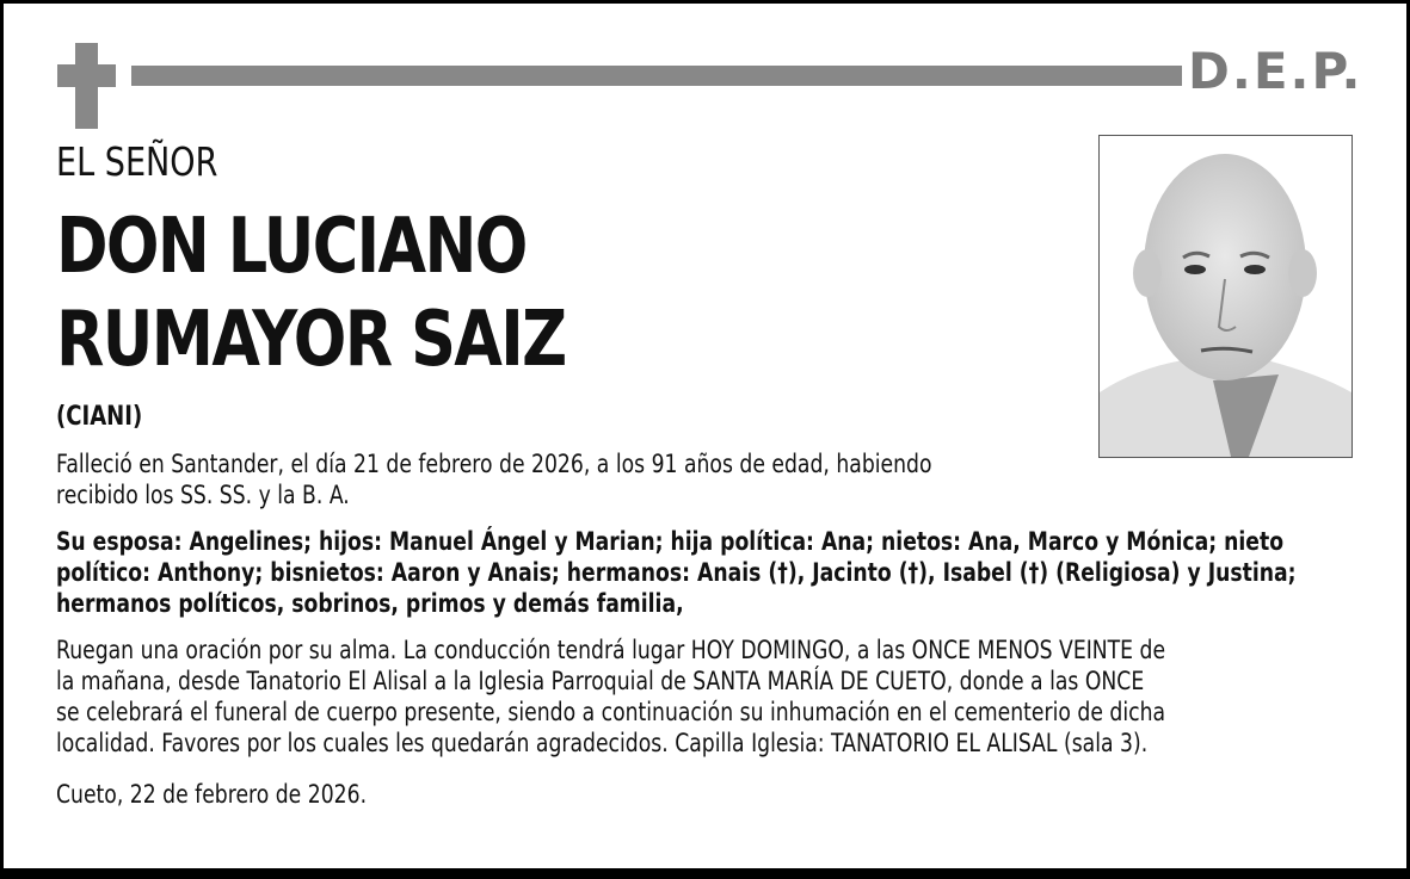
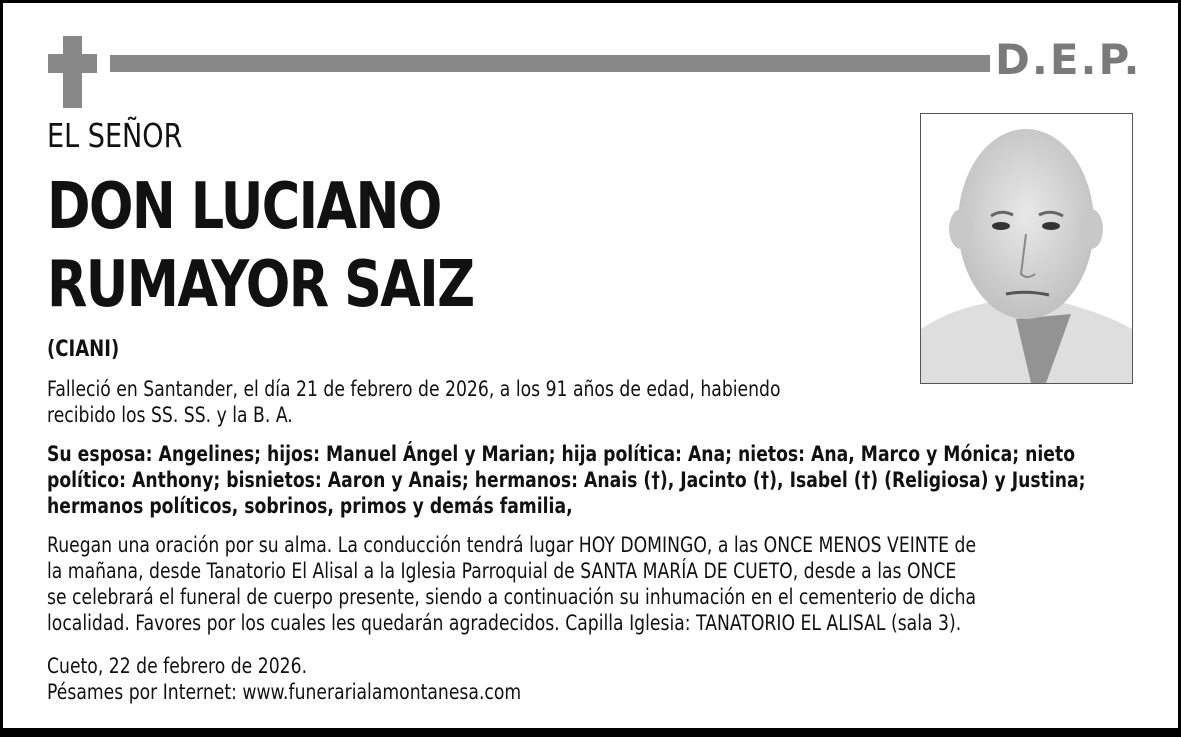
  D.E.P.
  EL SEÑOR
  DON LUCIANO
  RUMAYOR SAIZ
  (CIANI)
  Falleció en Santander, el día 21 de febrero de 2026, a los 91 años de edad, habiendo
  recibido los SS. SS. y la B. A.
  Su esposa: Angelines; hijos: Manuel Ángel y Marian; hija política: Ana; nietos: Ana, Marco y Mónica; nieto
  político: Anthony; bisnietos: Aaron y Anais; hermanos: Anais (†), Jacinto (†), Isabel (†) (Religiosa) y Justina;
  hermanos políticos, sobrinos, primos y demás familia,
  Ruegan una oración por su alma. La conducción tendrá lugar HOY DOMINGO, a las ONCE MENOS VEINTE de
- la mañana, desde Tanatorio El Alisal a la Iglesia Parroquial de SANTA MARÍA DE CUETO, donde a las ONCE
+ la mañana, desde Tanatorio El Alisal a la Iglesia Parroquial de SANTA MARÍA DE CUETO, desde a las ONCE
  se celebrará el funeral de cuerpo presente, siendo a continuación su inhumación en el cementerio de dicha
  localidad. Favores por los cuales les quedarán agradecidos. Capilla Iglesia: TANATORIO EL ALISAL (sala 3).
  Cueto, 22 de febrero de 2026.
+ Pésames por Internet: www.funerarialamontanesa.com
